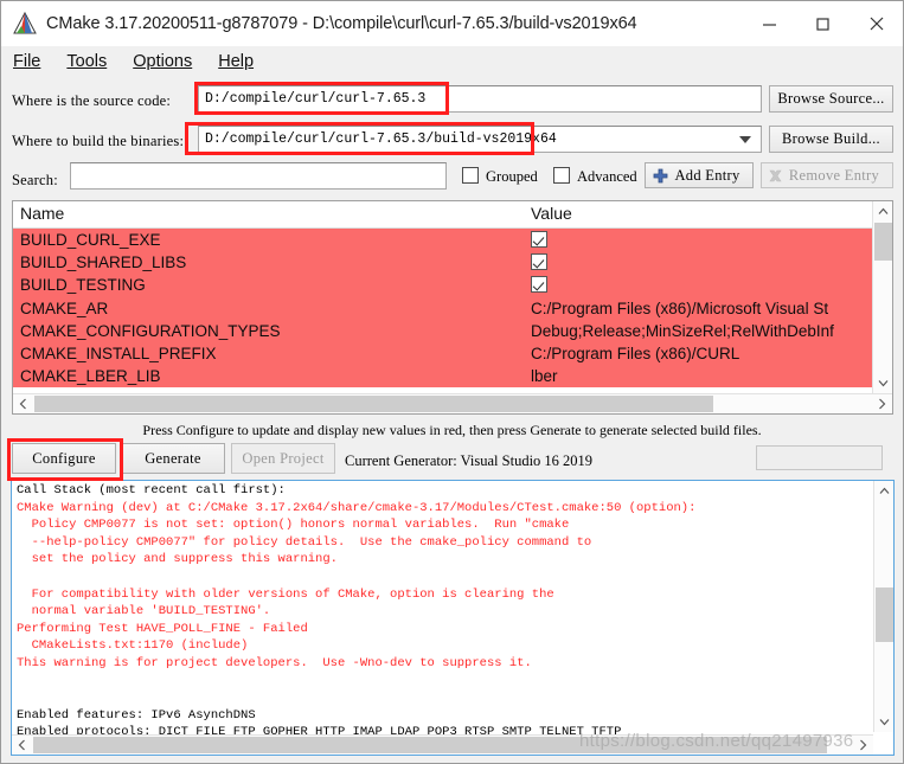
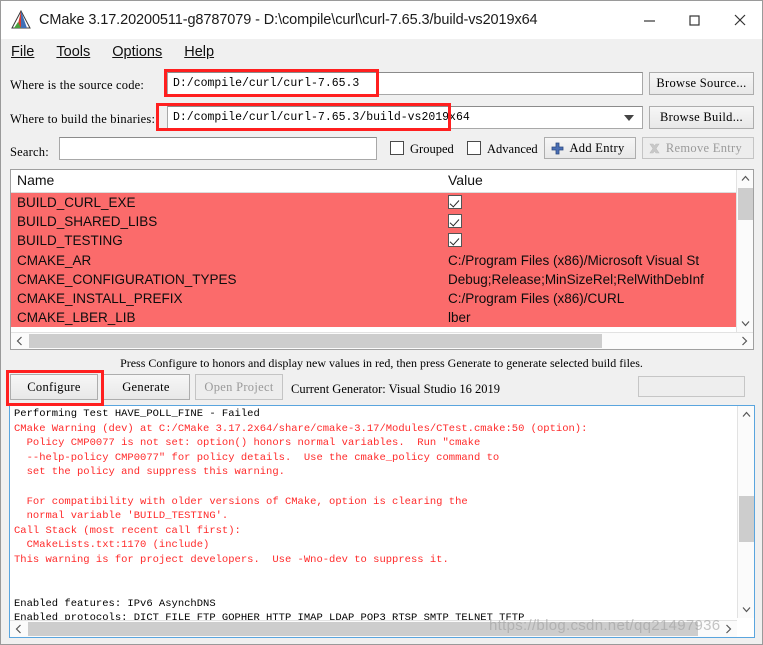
  CMake 3.17.20200511-g8787079 - D:\compile\curl\curl-7.65.3/build-vs2019x64
  File
  Tools
  Options
  Help
  Where is the source code:
  D:/compile/curl/curl-7.65.3
  Browse Source...
  Where to build the binaries:
  D:/compile/curl/curl-7.65.3/build-vs2019x64
  Browse Build...
  Search:
  Grouped
  Advanced
  Add Entry
  Remove Entry
  Name
  Value
  BUILD_CURL_EXE
  BUILD_SHARED_LIBS
  BUILD_TESTING
  CMAKE_AR
  C:/Program Files (x86)/Microsoft Visual St
  CMAKE_CONFIGURATION_TYPES
  Debug;Release;MinSizeRel;RelWithDebInf
  CMAKE_INSTALL_PREFIX
  C:/Program Files (x86)/CURL
  CMAKE_LBER_LIB
  lber
- Press Configure to update and display new values in red, then press Generate to generate selected build files.
+ Press Configure to honors and display new values in red, then press Generate to generate selected build files.
  Configure
  Generate
  Open Project
  Current Generator: Visual Studio 16 2019
- Call Stack (most recent call first):
+ Performing Test HAVE_POLL_FINE - Failed
  CMake Warning (dev) at C:/CMake 3.17.2x64/share/cmake-3.17/Modules/CTest.cmake:50 (option):
  Policy CMP0077 is not set: option() honors normal variables. Run "cmake
  --help-policy CMP0077" for policy details. Use the cmake_policy command to
  set the policy and suppress this warning.
  For compatibility with older versions of CMake, option is clearing the
  normal variable 'BUILD_TESTING'.
- Performing Test HAVE_POLL_FINE - Failed
+ Call Stack (most recent call first):
  CMakeLists.txt:1170 (include)
  This warning is for project developers. Use -Wno-dev to suppress it.
  Enabled features: IPv6 AsynchDNS
  Enabled protocols: DICT FILE FTP GOPHER HTTP IMAP LDAP POP3 RTSP SMTP TELNET TFTP
  https://blog.csdn.net/qq21497936
